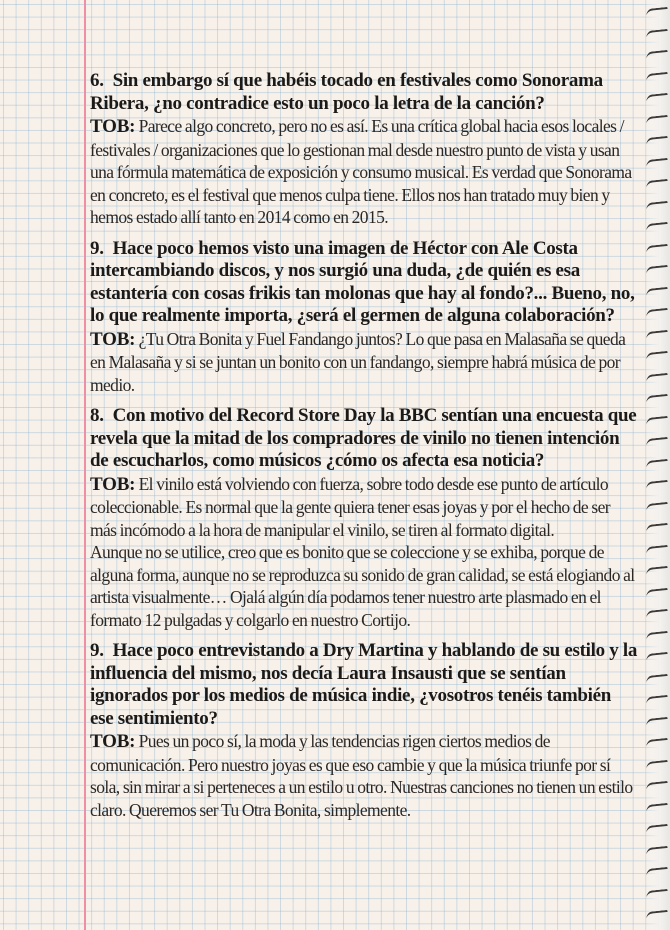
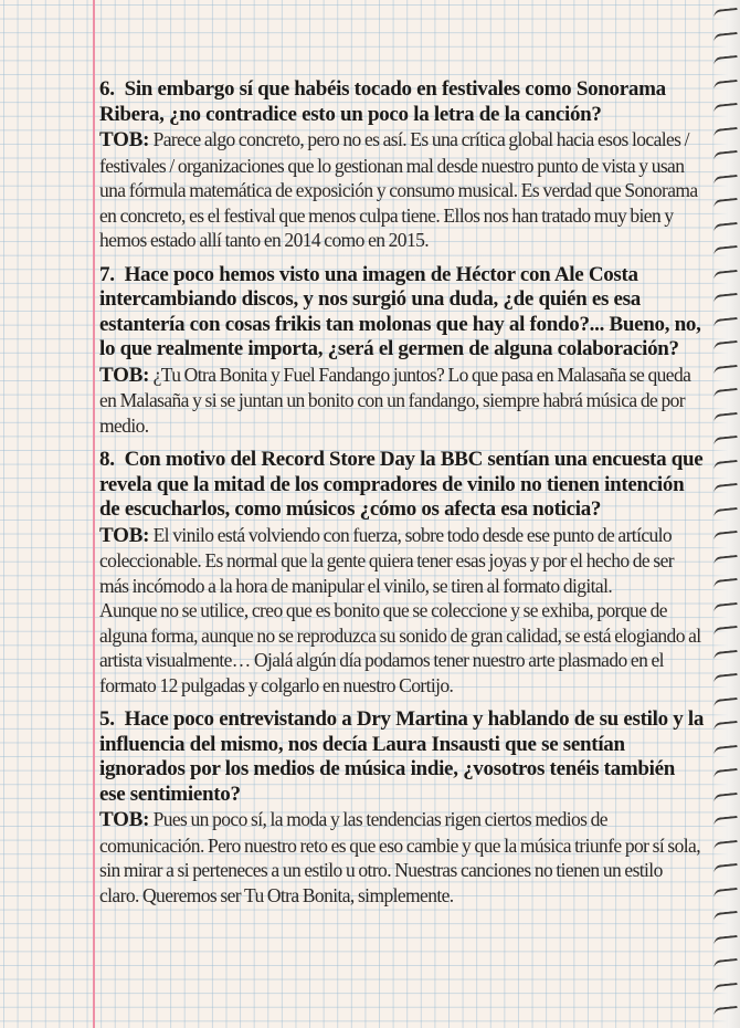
  6. Sin embargo sí que habéis tocado en festivales como Sonorama Ribera, ¿no contradice esto un poco la letra de la canción?
  TOB: Parece algo concreto, pero no es así. Es una crítica global hacia esos locales / festivales / organizaciones que lo gestionan mal desde nuestro punto de vista y usan una fórmula matemática de exposición y consumo musical. Es verdad que Sonorama en concreto, es el festival que menos culpa tiene. Ellos nos han tratado muy bien y hemos estado allí tanto en 2014 como en 2015.
- 9. Hace poco hemos visto una imagen de Héctor con Ale Costa intercambiando discos, y nos surgió una duda, ¿de quién es esa estantería con cosas frikis tan molonas que hay al fondo?... Bueno, no, lo que realmente importa, ¿será el germen de alguna colaboración?
+ 7. Hace poco hemos visto una imagen de Héctor con Ale Costa intercambiando discos, y nos surgió una duda, ¿de quién es esa estantería con cosas frikis tan molonas que hay al fondo?... Bueno, no, lo que realmente importa, ¿será el germen de alguna colaboración?
  TOB: ¿Tu Otra Bonita y Fuel Fandango juntos? Lo que pasa en Malasaña se queda en Malasaña y si se juntan un bonito con un fandango, siempre habrá música de por medio.
  8. Con motivo del Record Store Day la BBC sentían una encuesta que revela que la mitad de los compradores de vinilo no tienen intención de escucharlos, como músicos ¿cómo os afecta esa noticia?
  TOB: El vinilo está volviendo con fuerza, sobre todo desde ese punto de artículo coleccionable. Es normal que la gente quiera tener esas joyas y por el hecho de ser más incómodo a la hora de manipular el vinilo, se tiren al formato digital.
  Aunque no se utilice, creo que es bonito que se coleccione y se exhiba, porque de alguna forma, aunque no se reproduzca su sonido de gran calidad, se está elogiando al artista visualmente… Ojalá algún día podamos tener nuestro arte plasmado en el formato 12 pulgadas y colgarlo en nuestro Cortijo.
- 9. Hace poco entrevistando a Dry Martina y hablando de su estilo y la influencia del mismo, nos decía Laura Insausti que se sentían ignorados por los medios de música indie, ¿vosotros tenéis también ese sentimiento?
+ 5. Hace poco entrevistando a Dry Martina y hablando de su estilo y la influencia del mismo, nos decía Laura Insausti que se sentían ignorados por los medios de música indie, ¿vosotros tenéis también ese sentimiento?
- TOB: Pues un poco sí, la moda y las tendencias rigen ciertos medios de comunicación. Pero nuestro joyas es que eso cambie y que la música triunfe por sí sola, sin mirar a si perteneces a un estilo u otro. Nuestras canciones no tienen un estilo claro. Queremos ser Tu Otra Bonita, simplemente.
+ TOB: Pues un poco sí, la moda y las tendencias rigen ciertos medios de comunicación. Pero nuestro reto es que eso cambie y que la música triunfe por sí sola, sin mirar a si perteneces a un estilo u otro. Nuestras canciones no tienen un estilo claro. Queremos ser Tu Otra Bonita, simplemente.
